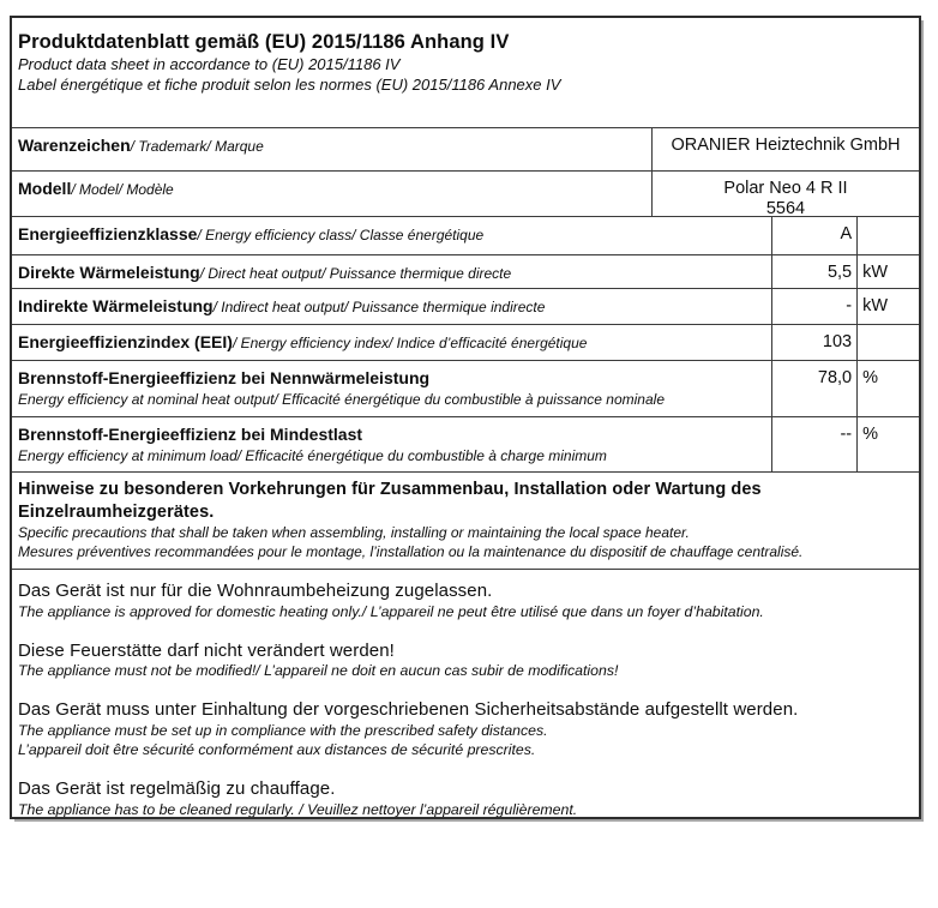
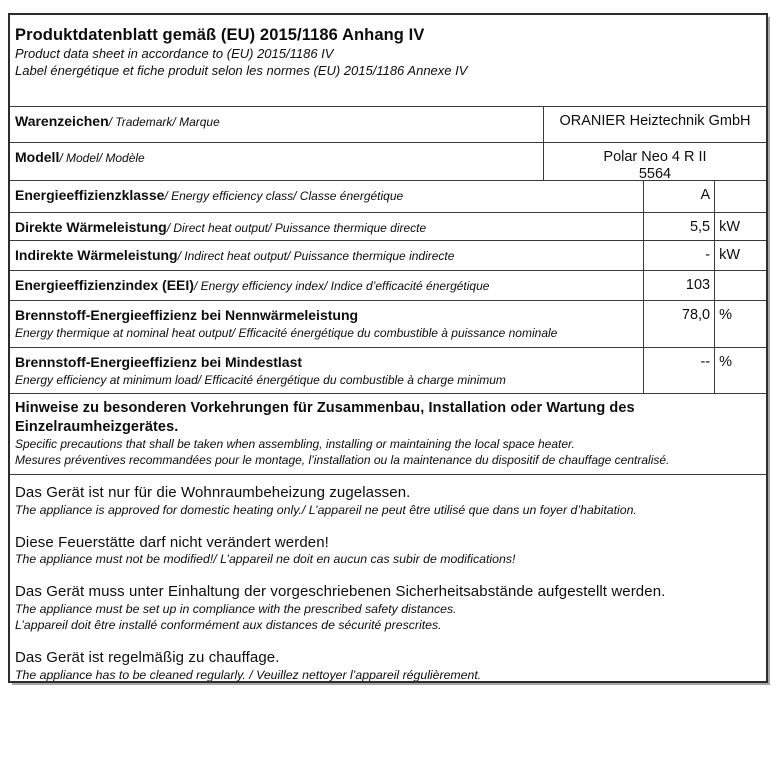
  Produktdatenblatt gemäß (EU) 2015/1186 Anhang IV
  Product data sheet in accordance to (EU) 2015/1186 IV
  Label énergétique et fiche produit selon les normes (EU) 2015/1186 Annexe IV
  Warenzeichen/ Trademark/ Marque
  ORANIER Heiztechnik GmbH
  Modell/ Model/ Modèle
  Polar Neo 4 R II
  5564
  Energieeffizienzklasse/ Energy efficiency class/ Classe énergétique
  A
  Direkte Wärmeleistung/ Direct heat output/ Puissance thermique directe
  5,5
  kW
  Indirekte Wärmeleistung/ Indirect heat output/ Puissance thermique indirecte
  -
  kW
  Energieeffizienzindex (EEI)/ Energy efficiency index/ Indice d’efficacité énergétique
  103
  Brennstoff-Energieeffizienz bei Nennwärmeleistung
- Energy efficiency at nominal heat output/ Efficacité énergétique du combustible à puissance nominale
+ Energy thermique at nominal heat output/ Efficacité énergétique du combustible à puissance nominale
  78,0
  %
  Brennstoff-Energieeffizienz bei Mindestlast
  Energy efficiency at minimum load/ Efficacité énergétique du combustible à charge minimum
  --
  %
  Hinweise zu besonderen Vorkehrungen für Zusammenbau, Installation oder Wartung des Einzelraumheizgerätes.
  Specific precautions that shall be taken when assembling, installing or maintaining the local space heater.
  Mesures préventives recommandées pour le montage, l’installation ou la maintenance du dispositif de chauffage centralisé.
  Das Gerät ist nur für die Wohnraumbeheizung zugelassen.
  The appliance is approved for domestic heating only./ L’appareil ne peut être utilisé que dans un foyer d’habitation.
  Diese Feuerstätte darf nicht verändert werden!
  The appliance must not be modified!/ L’appareil ne doit en aucun cas subir de modifications!
  Das Gerät muss unter Einhaltung der vorgeschriebenen Sicherheitsabstände aufgestellt werden.
  The appliance must be set up in compliance with the prescribed safety distances.
- L’appareil doit être sécurité conformément aux distances de sécurité prescrites.
+ L’appareil doit être installé conformément aux distances de sécurité prescrites.
  Das Gerät ist regelmäßig zu chauffage.
  The appliance has to be cleaned regularly. / Veuillez nettoyer l’appareil régulièrement.
